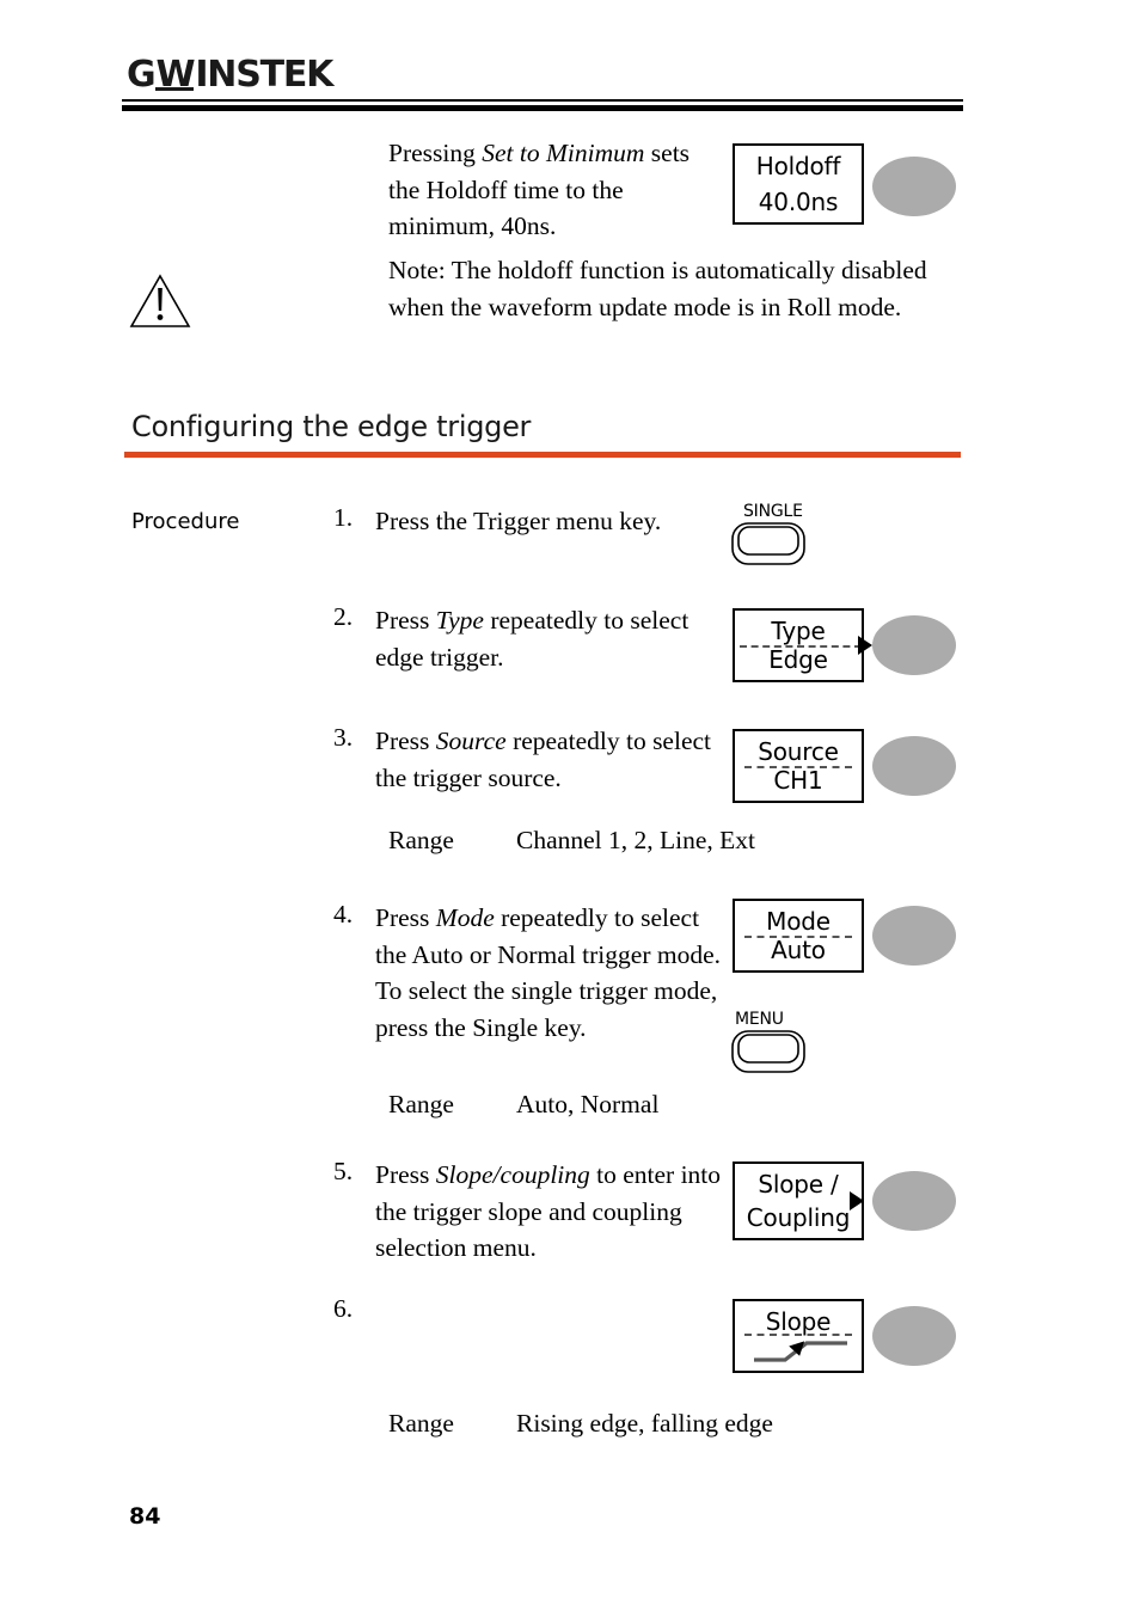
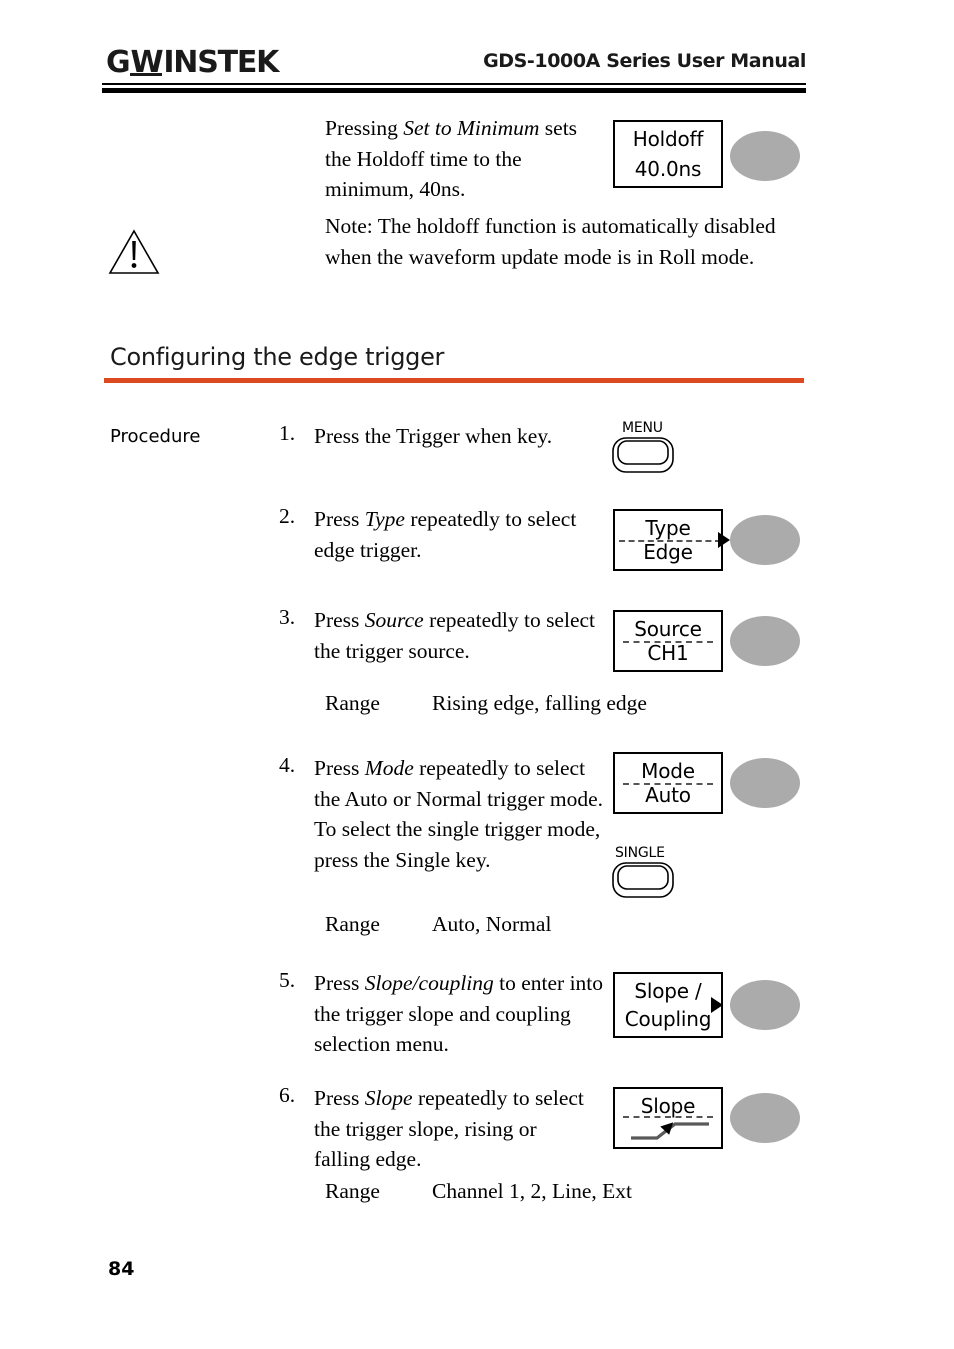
  GWINSTEK
+ GDS-1000A Series User Manual
  Pressing Set to Minimum sets the Holdoff time to the minimum, 40ns.
  Holdoff
  40.0ns
  Note: The holdoff function is automatically disabled when the waveform update mode is in Roll mode.
  Configuring the edge trigger
  Procedure
  1.
- Press the Trigger menu key.
+ Press the Trigger when key.
- SINGLE
+ MENU
  2.
  Press Type repeatedly to select edge trigger.
  Type
  Edge
  3.
  Press Source repeatedly to select the trigger source.
  Source
  CH1
  Range
- Channel 1, 2, Line, Ext
+ Rising edge, falling edge
  4.
  Press Mode repeatedly to select the Auto or Normal trigger mode. To select the single trigger mode, press the Single key.
  Mode
  Auto
- MENU
+ SINGLE
  Range
  Auto, Normal
  5.
  Press Slope/coupling to enter into the trigger slope and coupling selection menu.
  Slope /
  Coupling
  6.
+ Press Slope repeatedly to select the trigger slope, rising or falling edge.
  Slope
  Range
- Rising edge, falling edge
+ Channel 1, 2, Line, Ext
  84
